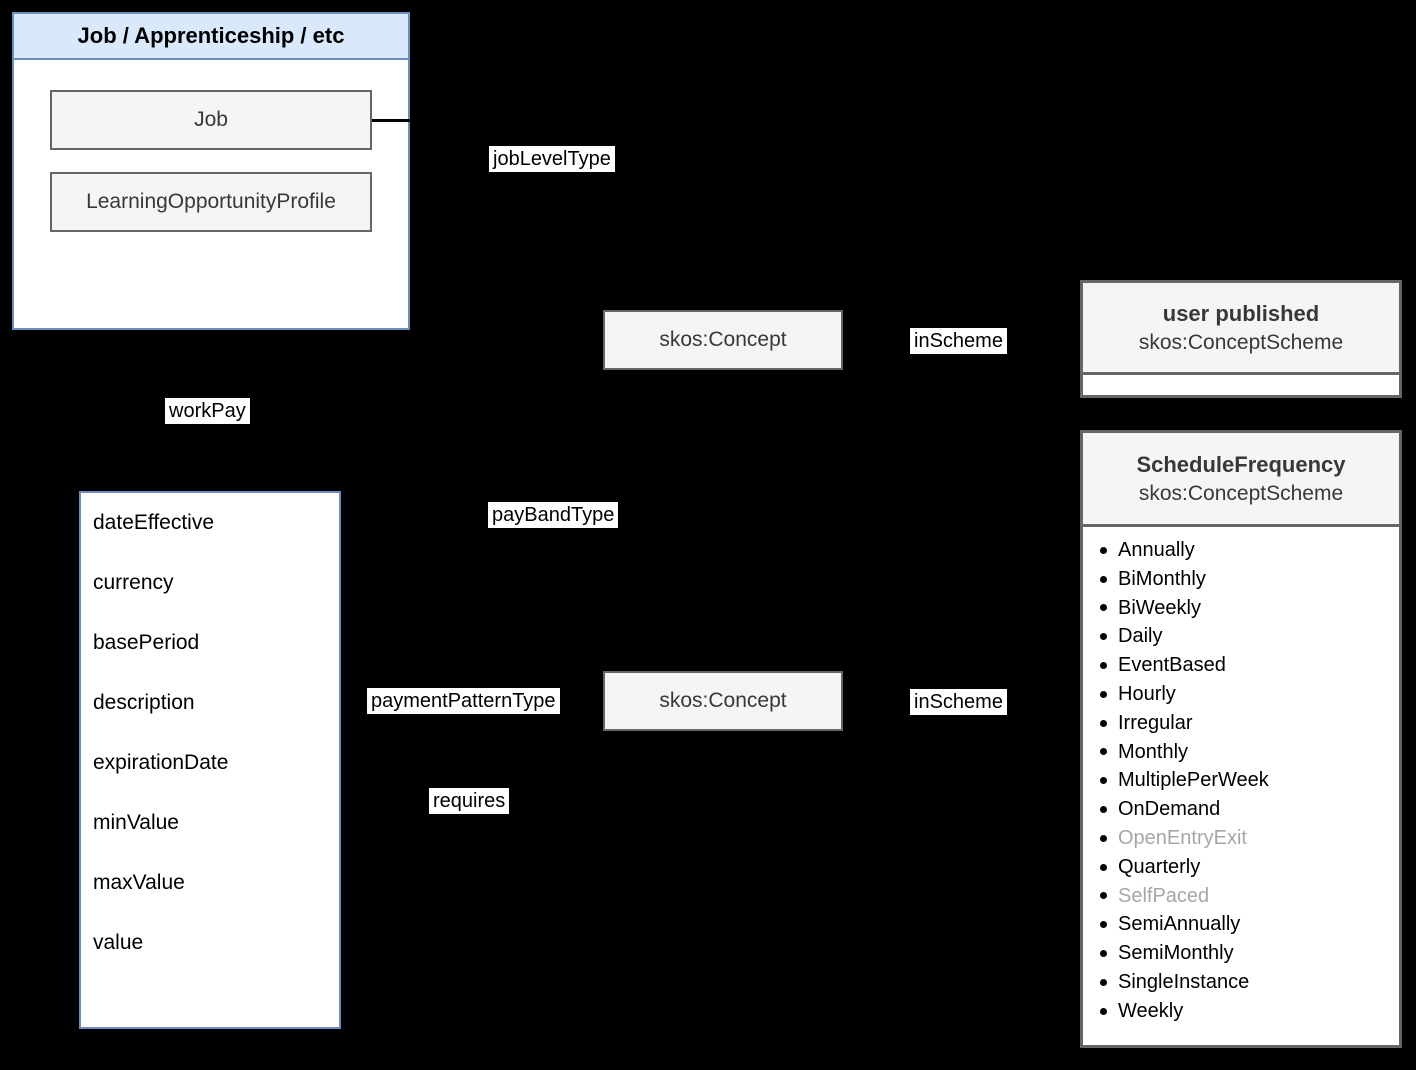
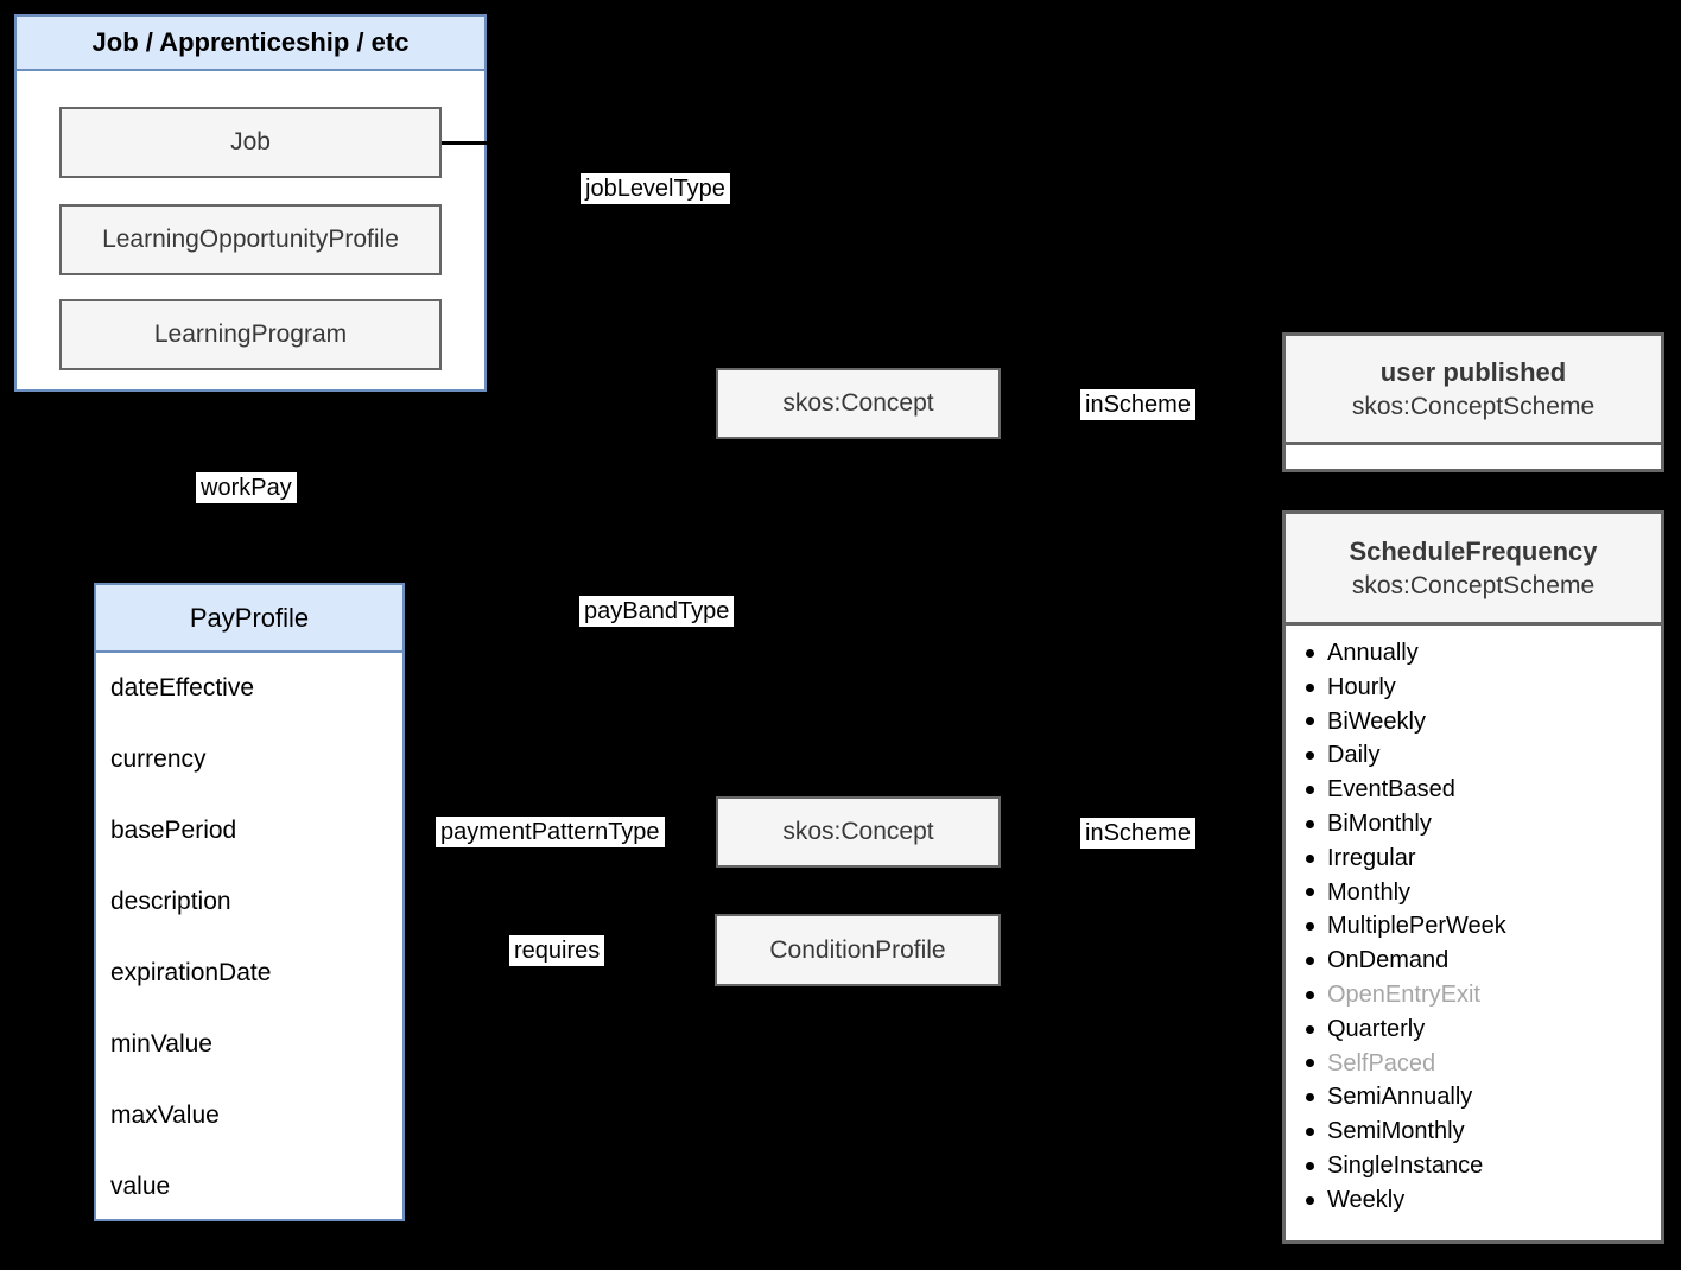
  Job / Apprenticeship / etc
  Job
  LearningOpportunityProfile
+ LearningProgram
  jobLevelType
  workPay
  payBandType
  paymentPatternType
  inScheme
  inScheme
  requires
  skos:Concept
  skos:Concept
+ ConditionProfile
+ PayProfile
  dateEffective
  currency
  basePeriod
  description
  expirationDate
  minValue
  maxValue
  value
  user published
  skos:ConceptScheme
  ScheduleFrequency
  skos:ConceptScheme
  Annually
- BiMonthly
+ Hourly
  BiWeekly
  Daily
  EventBased
- Hourly
+ BiMonthly
  Irregular
  Monthly
  MultiplePerWeek
  OnDemand
  OpenEntryExit
  Quarterly
  SelfPaced
  SemiAnnually
  SemiMonthly
  SingleInstance
  Weekly
